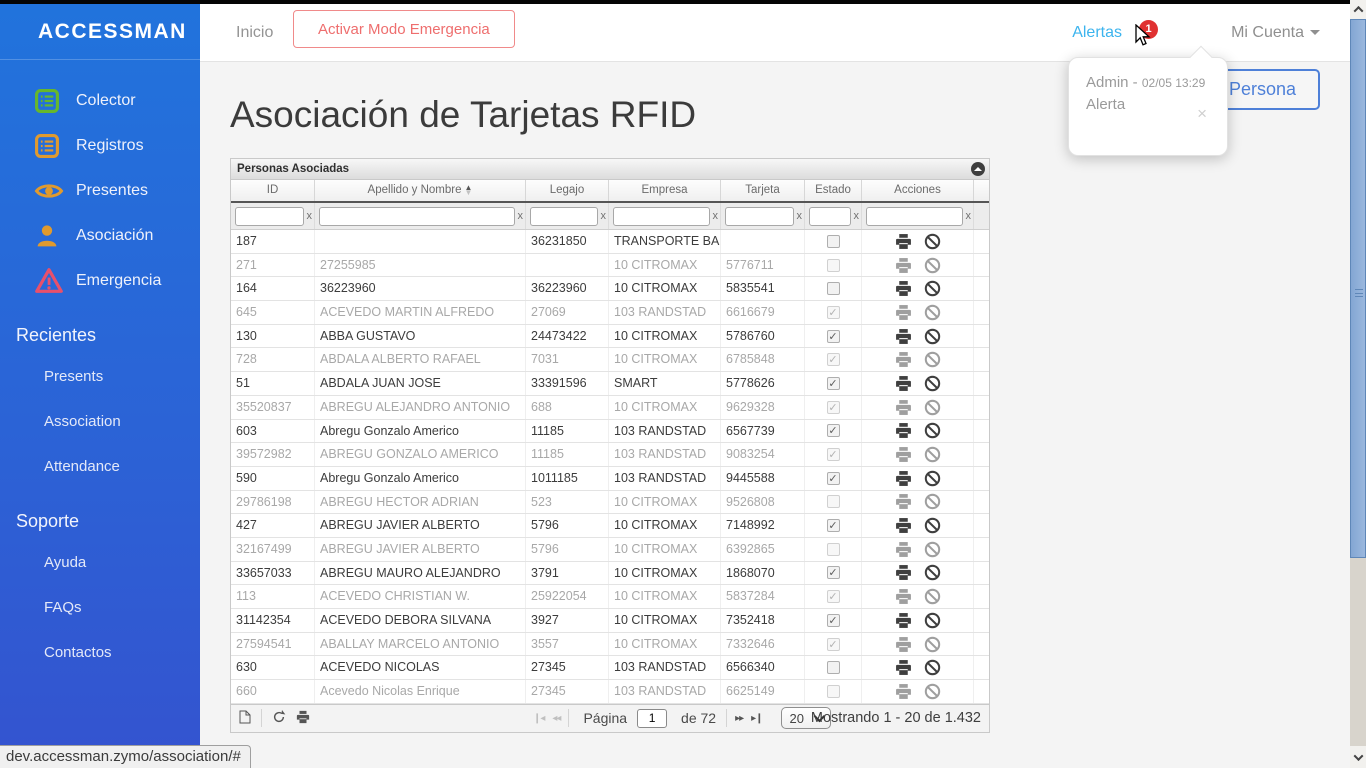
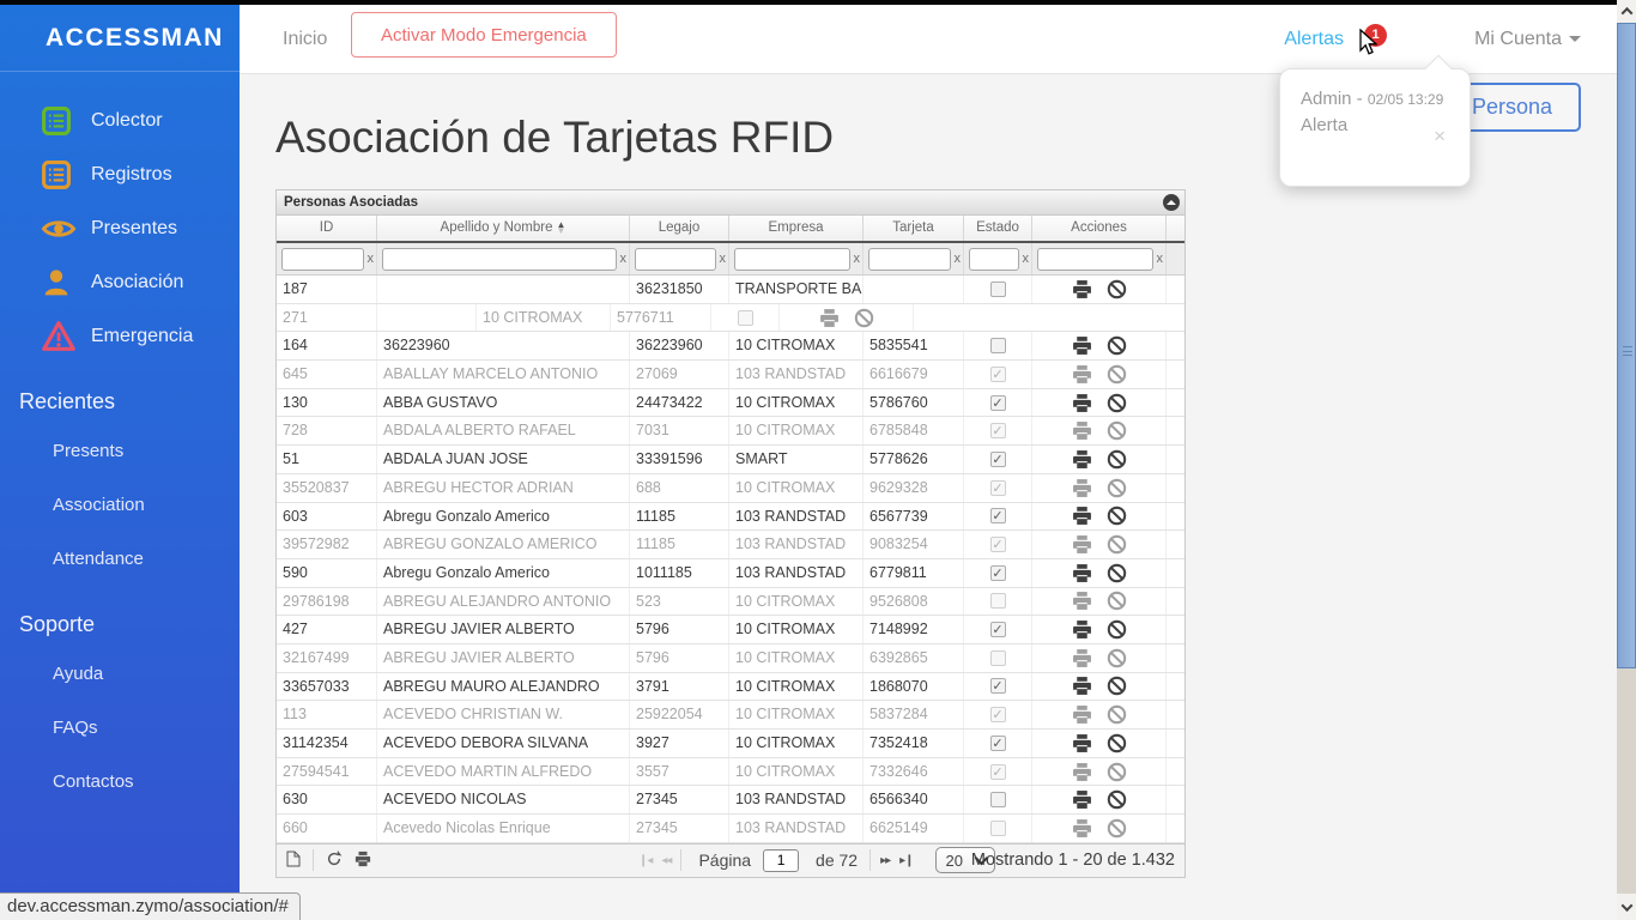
  ACCESSMAN
  Colector
  Registros
  Presentes
  Asociación
  Emergencia
  Recientes
  Presents
  Association
  Attendance
  Soporte
  Ayuda
  FAQs
  Contactos
  Inicio
  Activar Modo Emergencia
  Alertas
  1
  Mi Cuenta
  Asociación de Tarjetas RFID
  Personas Asociadas
  ID
  Apellido y Nombre
  ▲
  ▼
  Legajo
  Empresa
  Tarjeta
  Estado
  Acciones
  x
  x
  x
  x
  x
  x
  x
  187
  36231850
  TRANSPORTE BA
  271
- 27255985
  10 CITROMAX
  5776711
  164
  36223960
  36223960
  10 CITROMAX
  5835541
  645
- ACEVEDO MARTIN ALFREDO
+ ABALLAY MARCELO ANTONIO
  27069
  103 RANDSTAD
  6616679
  ✓
  130
  ABBA GUSTAVO
  24473422
  10 CITROMAX
  5786760
  ✓
  728
  ABDALA ALBERTO RAFAEL
  7031
  10 CITROMAX
  6785848
  ✓
  51
  ABDALA JUAN JOSE
  33391596
  SMART
  5778626
  ✓
  35520837
- ABREGU ALEJANDRO ANTONIO
+ ABREGU HECTOR ADRIAN
  688
  10 CITROMAX
  9629328
  ✓
  603
  Abregu Gonzalo Americo
  11185
  103 RANDSTAD
  6567739
  ✓
  39572982
  ABREGU GONZALO AMERICO
  11185
  103 RANDSTAD
  9083254
  ✓
  590
  Abregu Gonzalo Americo
  1011185
  103 RANDSTAD
- 9445588
+ 6779811
  ✓
  29786198
- ABREGU HECTOR ADRIAN
+ ABREGU ALEJANDRO ANTONIO
  523
  10 CITROMAX
  9526808
  427
  ABREGU JAVIER ALBERTO
  5796
  10 CITROMAX
  7148992
  ✓
  32167499
  ABREGU JAVIER ALBERTO
  5796
  10 CITROMAX
  6392865
  33657033
  ABREGU MAURO ALEJANDRO
  3791
  10 CITROMAX
  1868070
  ✓
  113
  ACEVEDO CHRISTIAN W.
  25922054
  10 CITROMAX
  5837284
  ✓
  31142354
  ACEVEDO DEBORA SILVANA
  3927
  10 CITROMAX
  7352418
  ✓
  27594541
- ABALLAY MARCELO ANTONIO
+ ACEVEDO MARTIN ALFREDO
  3557
  10 CITROMAX
  7332646
  ✓
  630
  ACEVEDO NICOLAS
  27345
  103 RANDSTAD
  6566340
  660
  Acevedo Nicolas Enrique
  27345
  103 RANDSTAD
  6625149
  ❙◂
  ◂◂
  Página
  1
  de 72
  ▸▸
  ▸❙
  20
  Mostrando 1 - 20 de 1.432
  Admin - 02/05 13:29
  Alerta
  ×
  dev.accessman.zymo/association/#
